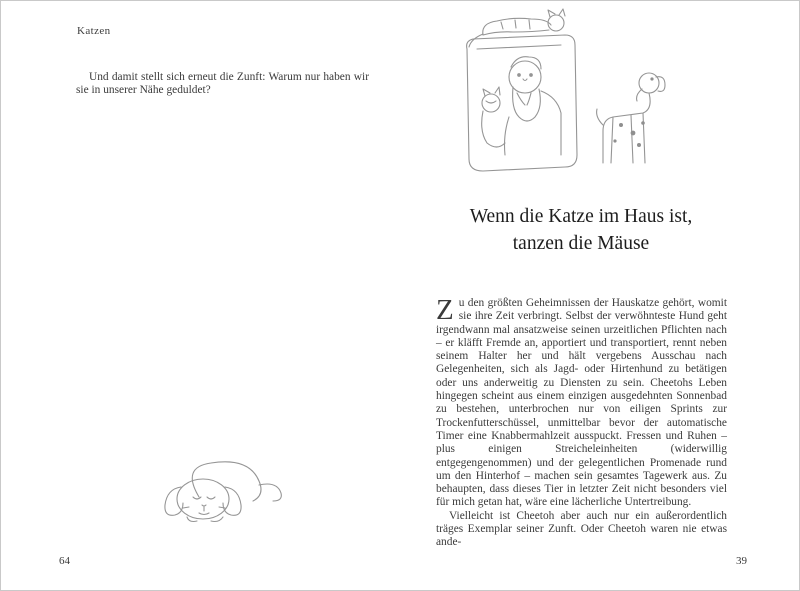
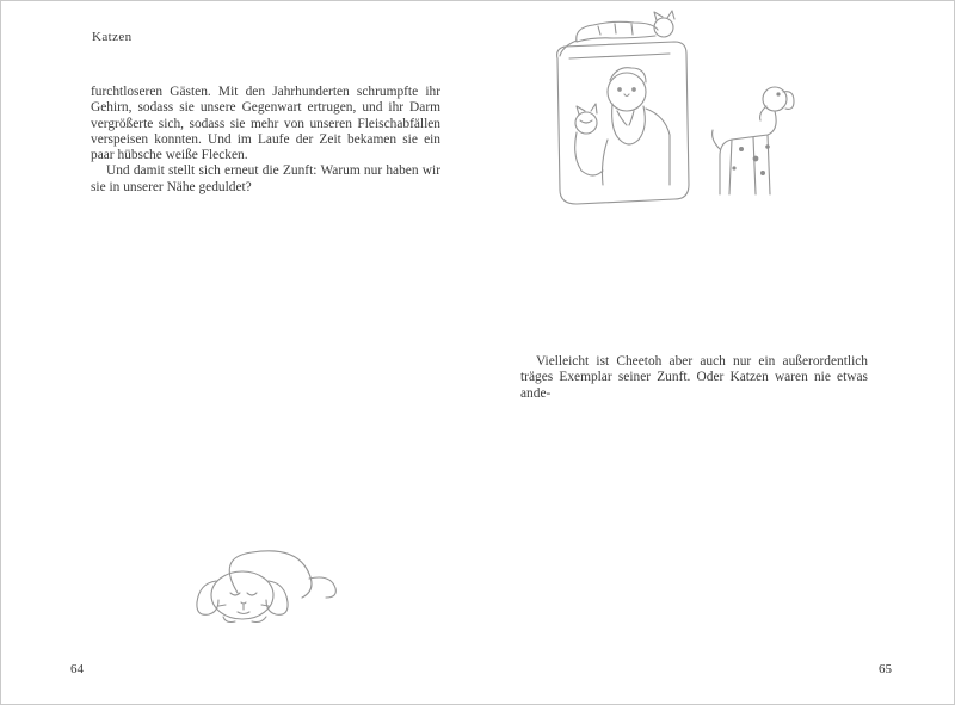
  Katzen
+ furchtloseren Gästen. Mit den Jahrhunderten schrumpfte ihr Gehirn, sodass sie unsere Gegenwart ertrugen, und ihr Darm vergrößerte sich, sodass sie mehr von unseren Fleischabfällen verspeisen konnten. Und im Laufe der Zeit bekamen sie ein paar hübsche weiße Flecken.
  Und damit stellt sich erneut die Zunft: Warum nur haben wir sie in unserer Nähe geduldet?
  64
- Wenn die Katze im Haus ist,
- tanzen die Mäuse
- Z
- u den größten Geheimnissen der Hauskatze gehört, womit sie ihre Zeit verbringt. Selbst der verwöhnteste Hund geht irgendwann mal ansatzweise seinen urzeitlichen Pflichten nach – er kläfft Fremde an, apportiert und transportiert, rennt neben seinem Halter her und hält vergebens Ausschau nach Gelegenheiten, sich als Jagd- oder Hirtenhund zu betätigen oder uns anderweitig zu Diensten zu sein. Cheetohs Leben hingegen scheint aus einem einzigen ausgedehnten Sonnenbad zu bestehen, unterbrochen nur von eiligen Sprints zur Trockenfutterschüssel, unmittelbar bevor der automatische Timer eine Knabbermahlzeit ausspuckt. Fressen und Ruhen – plus einigen Streicheleinheiten (widerwillig entgegengenommen) und der gelegentlichen Promenade rund um den Hinterhof – machen sein gesamtes Tagewerk aus. Zu behaupten, dass dieses Tier in letzter Zeit nicht besonders viel für mich getan hat, wäre eine lächerliche Untertreibung.
- Vielleicht ist Cheetoh aber auch nur ein außerordentlich träges Exemplar seiner Zunft. Oder Cheetoh waren nie etwas ande-
+ Vielleicht ist Cheetoh aber auch nur ein außerordentlich träges Exemplar seiner Zunft. Oder Katzen waren nie etwas ande-
- 39
+ 65
